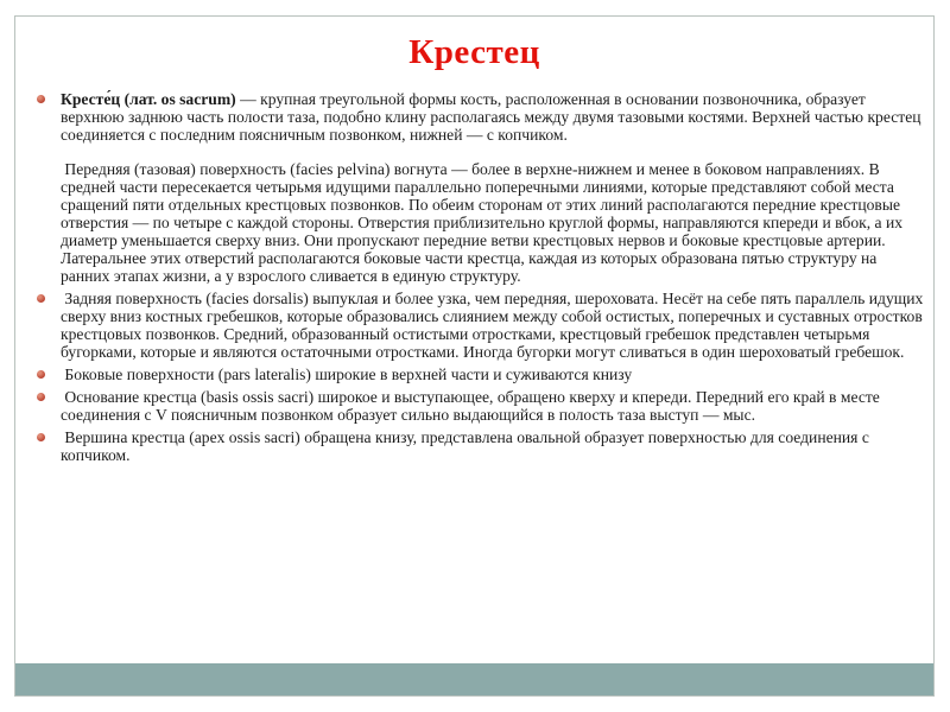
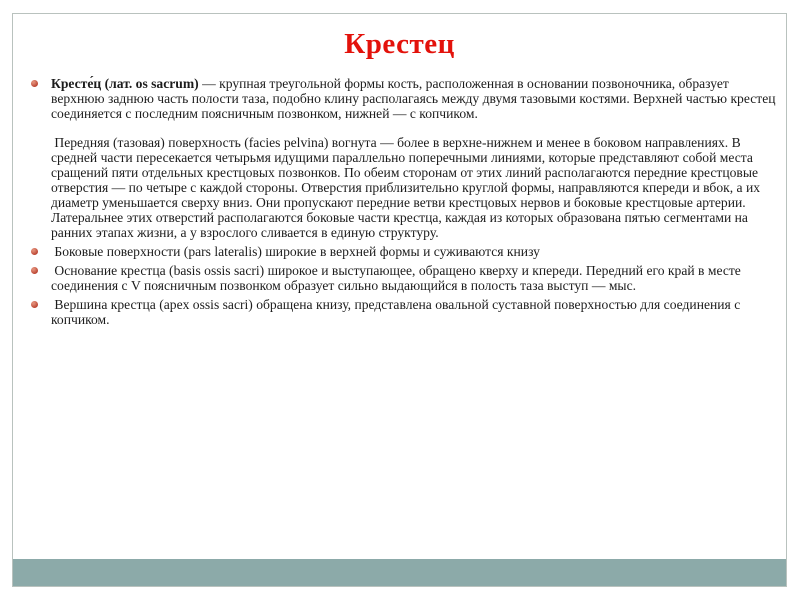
  Крестец
  Кресте́ц (лат. os sacrum) — крупная треугольной формы кость, расположенная в основании позвоночника, образует верхнюю заднюю часть полости таза, подобно клину располагаясь между двумя тазовыми костями. Верхней частью крестец соединяется с последним поясничным позвонком, нижней — с копчиком.
- Передняя (тазовая) поверхность (facies pelvina) вогнута — более в верхне-нижнем и менее в боковом направлениях. В средней части пересекается четырьмя идущими параллельно поперечными линиями, которые представляют собой места сращений пяти отдельных крестцовых позвонков. По обеим сторонам от этих линий располагаются передние крестцовые отверстия — по четыре с каждой стороны. Отверстия приблизительно круглой формы, направляются кпереди и вбок, а их диаметр уменьшается сверху вниз. Они пропускают передние ветви крестцовых нервов и боковые крестцовые артерии. Латеральнее этих отверстий располагаются боковые части крестца, каждая из которых образована пятью структуру на ранних этапах жизни, а у взрослого сливается в единую структуру.
+ Передняя (тазовая) поверхность (facies pelvina) вогнута — более в верхне-нижнем и менее в боковом направлениях. В средней части пересекается четырьмя идущими параллельно поперечными линиями, которые представляют собой места сращений пяти отдельных крестцовых позвонков. По обеим сторонам от этих линий располагаются передние крестцовые отверстия — по четыре с каждой стороны. Отверстия приблизительно круглой формы, направляются кпереди и вбок, а их диаметр уменьшается сверху вниз. Они пропускают передние ветви крестцовых нервов и боковые крестцовые артерии. Латеральнее этих отверстий располагаются боковые части крестца, каждая из которых образована пятью сегментами на ранних этапах жизни, а у взрослого сливается в единую структуру.
- Задняя поверхность (facies dorsalis) выпуклая и более узка, чем передняя, шероховата. Несёт на себе пять параллель идущих сверху вниз костных гребешков, которые образовались слиянием между собой остистых, поперечных и суставных отростков крестцовых позвонков. Средний, образованный остистыми отростками, крестцовый гребешок представлен четырьмя бугорками, которые и являются остаточными отростками. Иногда бугорки могут сливаться в один шероховатый гребешок.
- Боковые поверхности (pars lateralis) широкие в верхней части и суживаются книзу
+ Боковые поверхности (pars lateralis) широкие в верхней формы и суживаются книзу
  Основание крестца (basis ossis sacri) широкое и выступающее, обращено кверху и кпереди. Передний его край в месте соединения с V поясничным позвонком образует сильно выдающийся в полость таза выступ — мыс.
- Вершина крестца (apex ossis sacri) обращена книзу, представлена овальной образует поверхностью для соединения с копчиком.
+ Вершина крестца (apex ossis sacri) обращена книзу, представлена овальной суставной поверхностью для соединения с копчиком.
